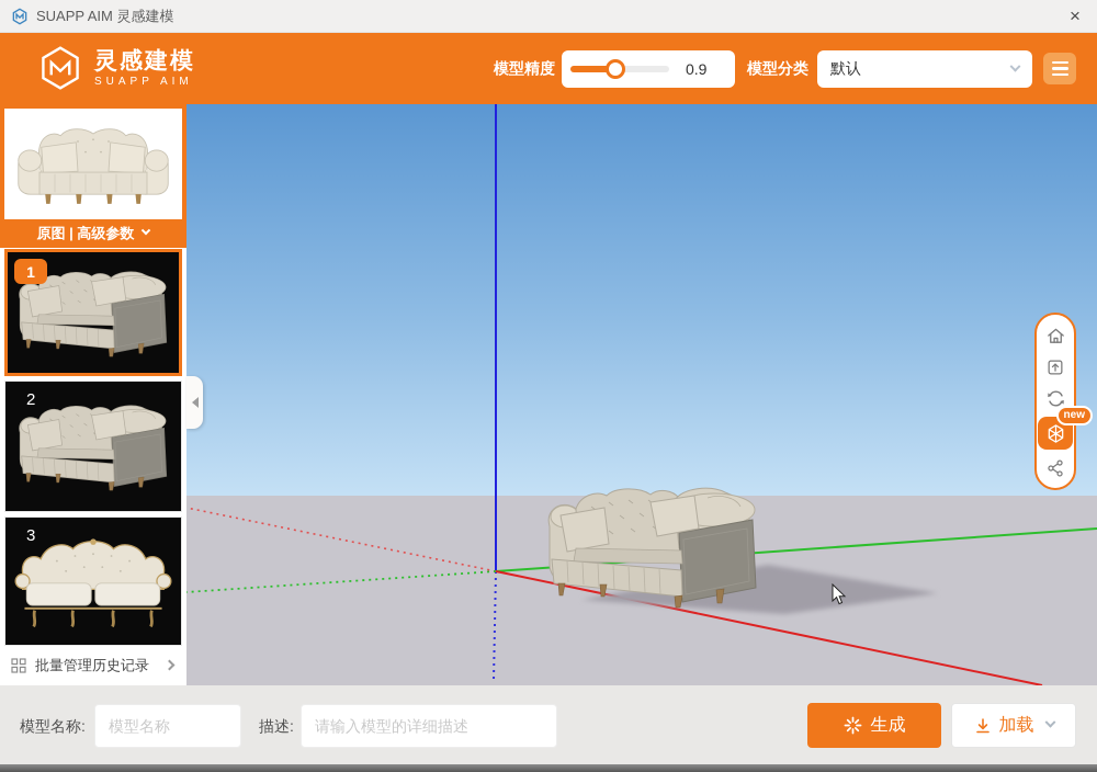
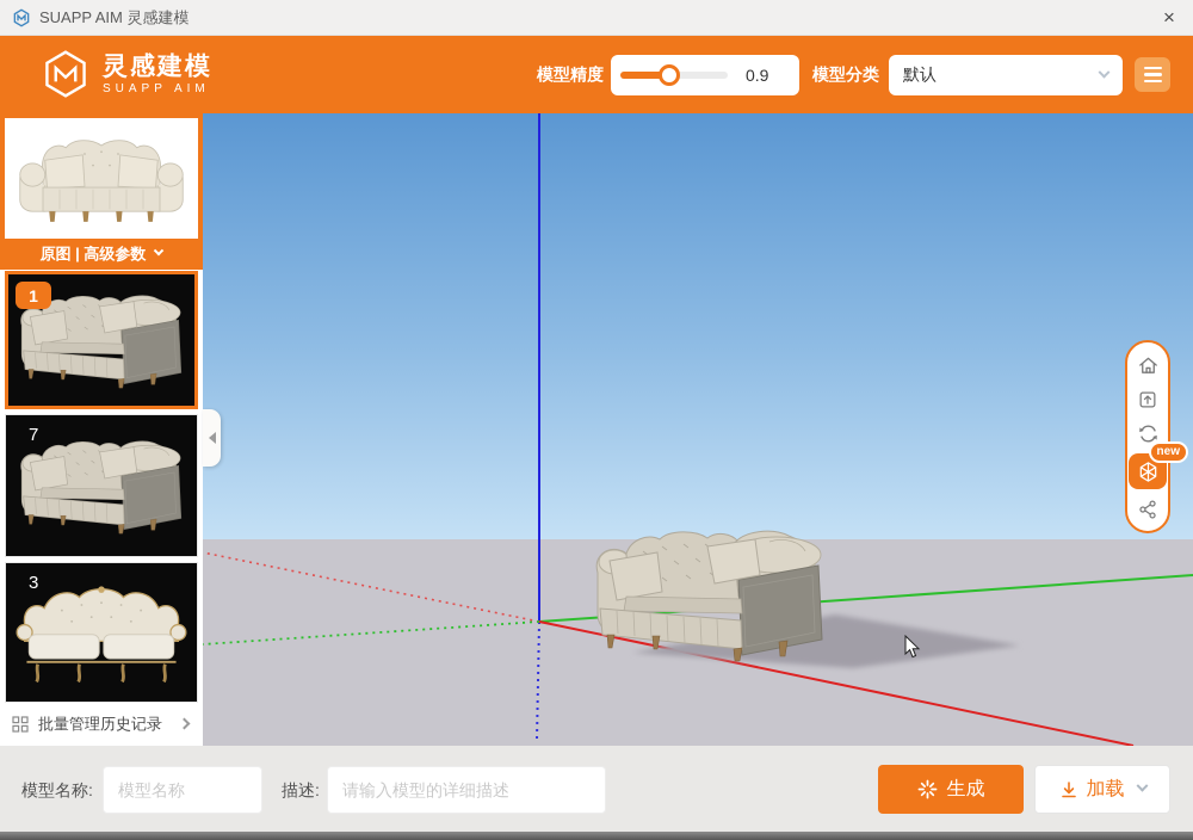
  SUAPP AIM 灵感建模
  ×
  灵感建模
  SUAPP AIM
  模型精度
  0.9
  模型分类
  默认
  原图 | 高级参数
  1
- 2
+ 7
  3
  批量管理历史记录
  new
  模型名称:
  模型名称
  描述:
  请输入模型的详细描述
  生成
  加载
